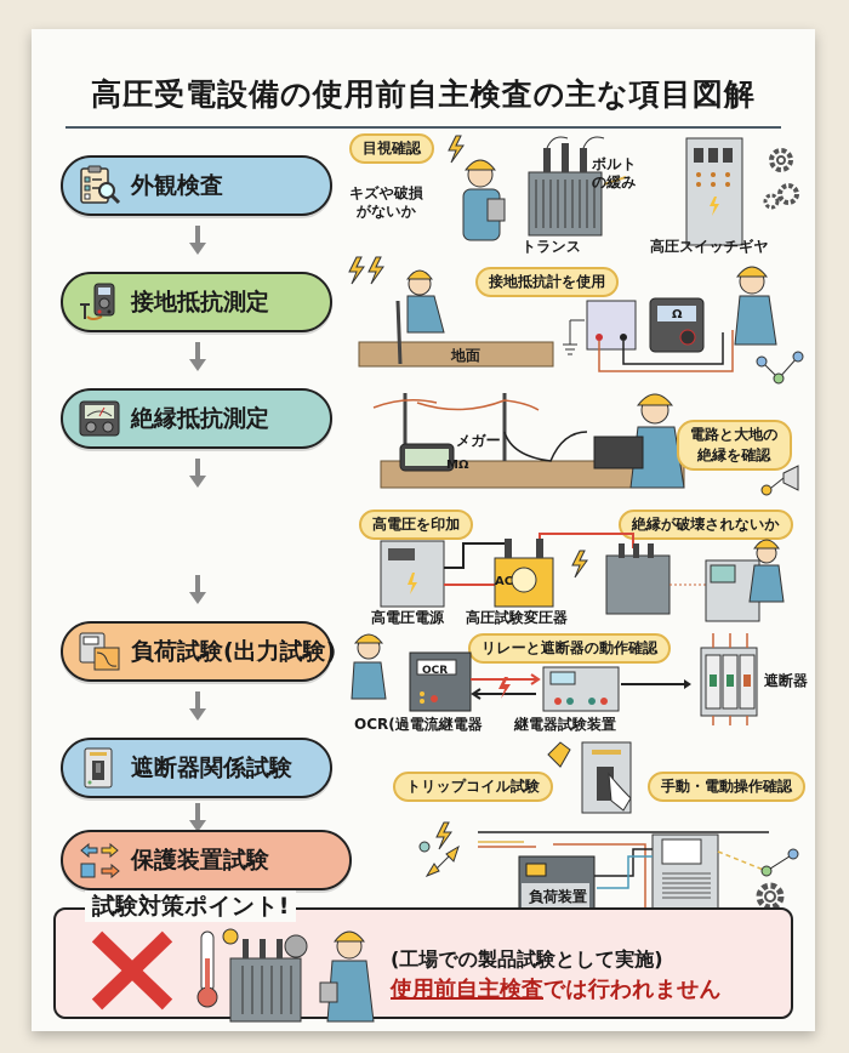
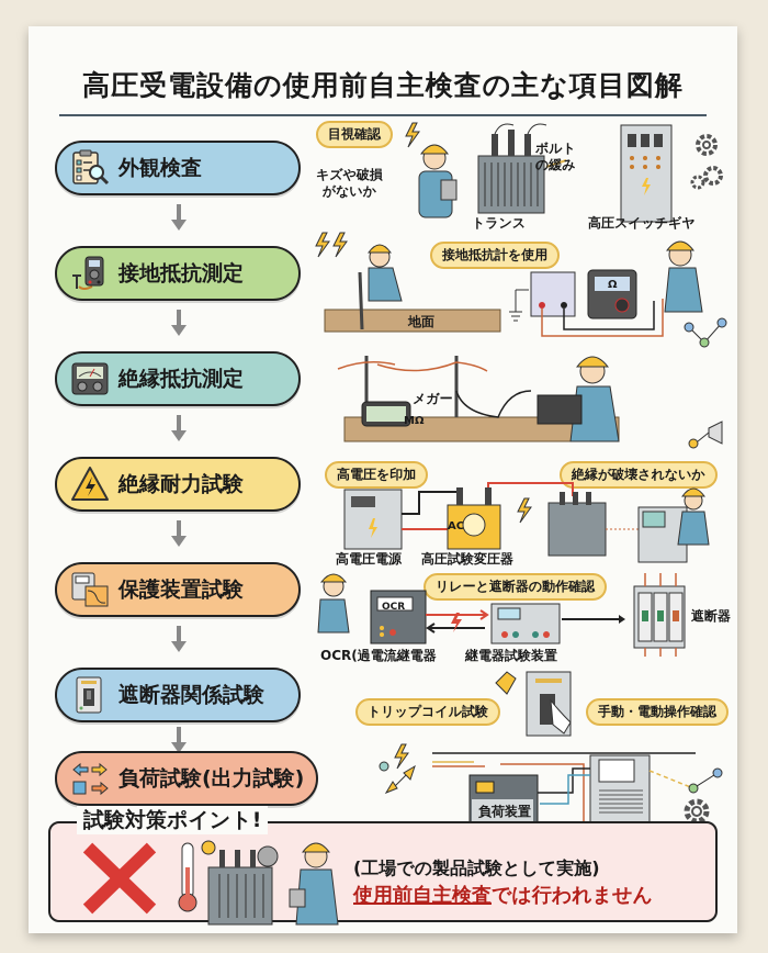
  高圧受電設備の使用前自主検査の主な項目図解
  外観検査
  接地抵抗測定
  絶縁抵抗測定
+ 絶縁耐力試験
- 負荷試験(出力試験)
+ 保護装置試験
  遮断器関係試験
- 保護装置試験
+ 負荷試験(出力試験)
  目視確認
  キズや破損
  がないか
  ボルト
  の緩み
  トランス
  高圧スイッチギヤ
  接地抵抗計を使用
  地面
  Ω
  メガー
  MΩ
- 電路と大地の
- 絶縁を確認
  高電圧を印加
  絶縁が破壊されないか
  AC
  高電圧電源
  高圧試験変圧器
  リレーと遮断器の動作確認
  OCR
  OCR(過電流継電器
  継電器試験装置
  遮断器
  トリップコイル試験
  手動・電動操作確認
  負荷装置
  試験対策ポイント!
  (工場での製品試験として実施)
  使用前自主検査では行われません
